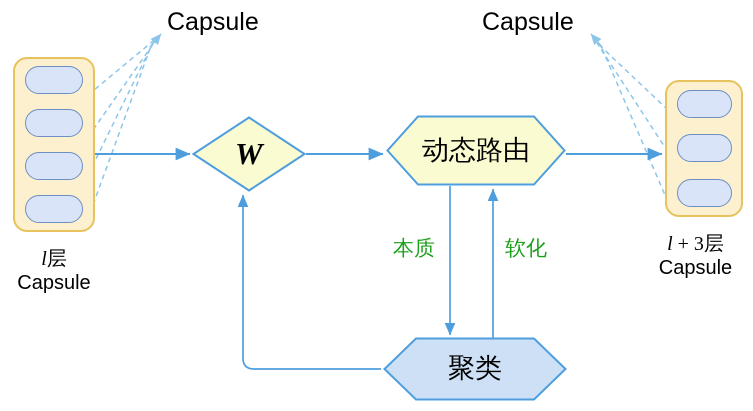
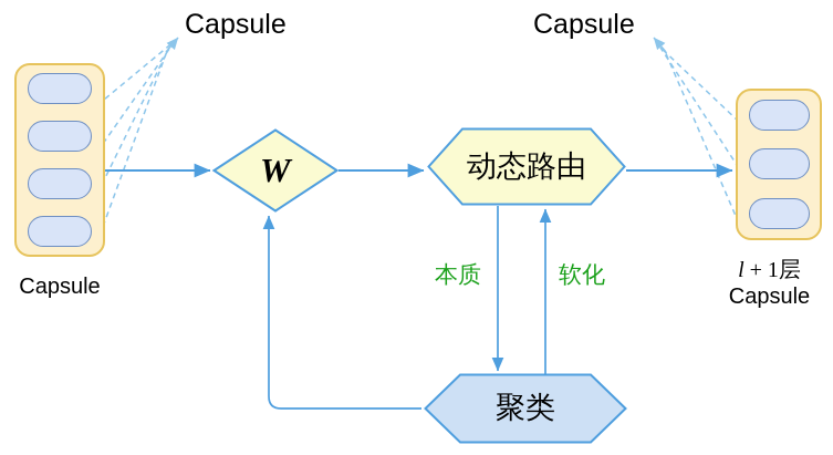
  W
  动态路由
  聚类
  Capsule
  Capsule
- l层
  Capsule
- l + 3层
+ l + 1层
  Capsule
  本质
  软化
